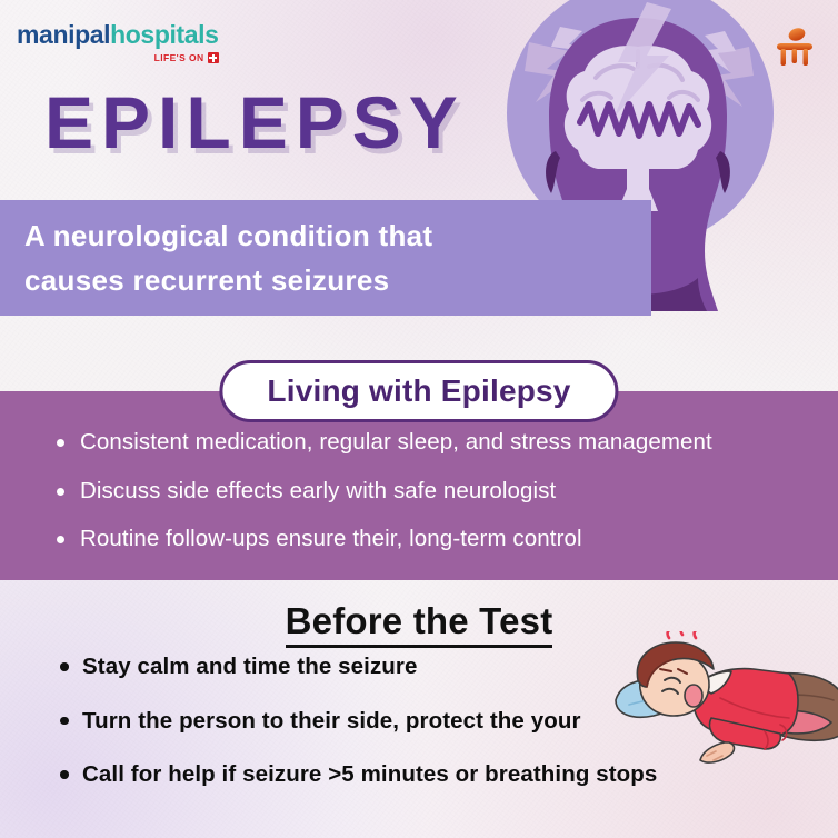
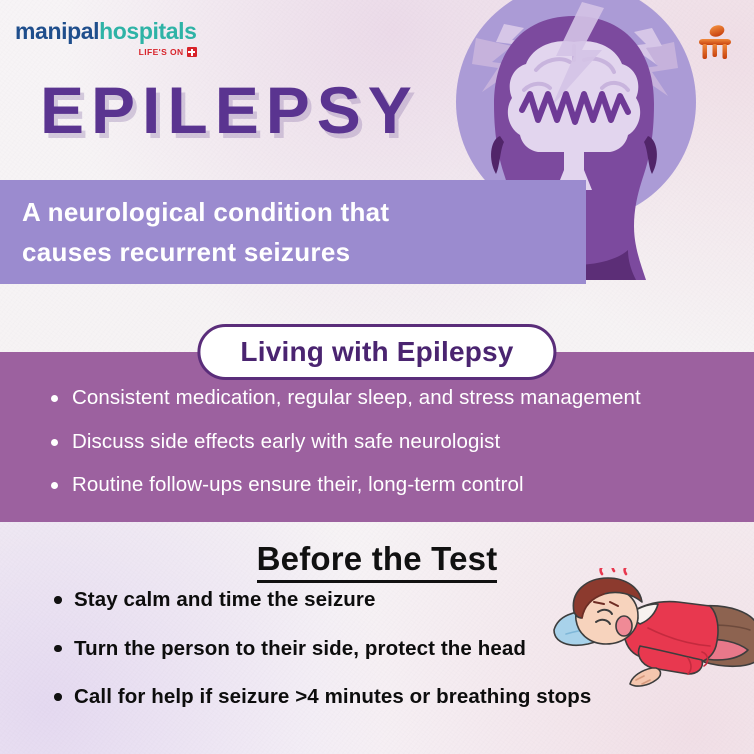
  manipalhospitals
  LIFE'S ON
  EPILEPSY
  A neurological condition that
  causes recurrent seizures
  Consistent medication, regular sleep, and stress management
  Discuss side effects early with safe neurologist
  Routine follow-ups ensure their, long-term control
  Living with Epilepsy
  Before the Test
  Stay calm and time the seizure
- Turn the person to their side, protect the your
+ Turn the person to their side, protect the head
- Call for help if seizure >5 minutes or breathing stops
+ Call for help if seizure >4 minutes or breathing stops
